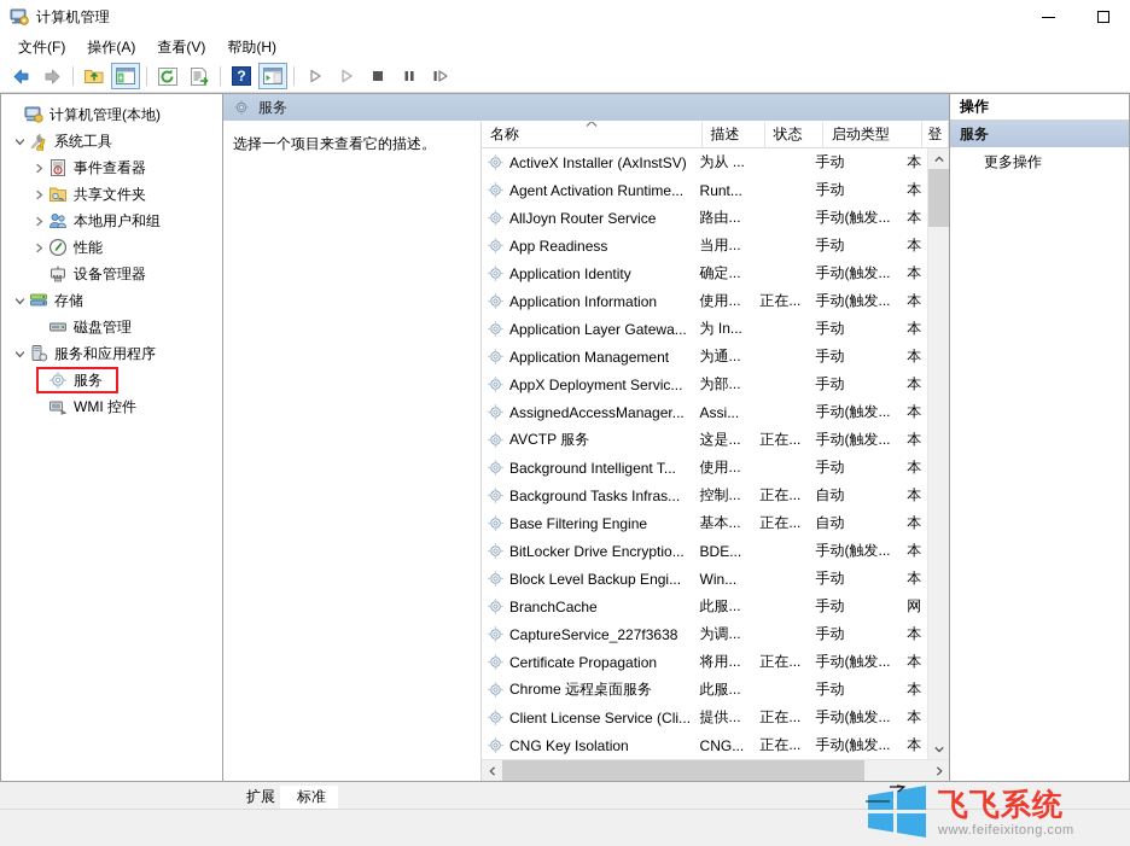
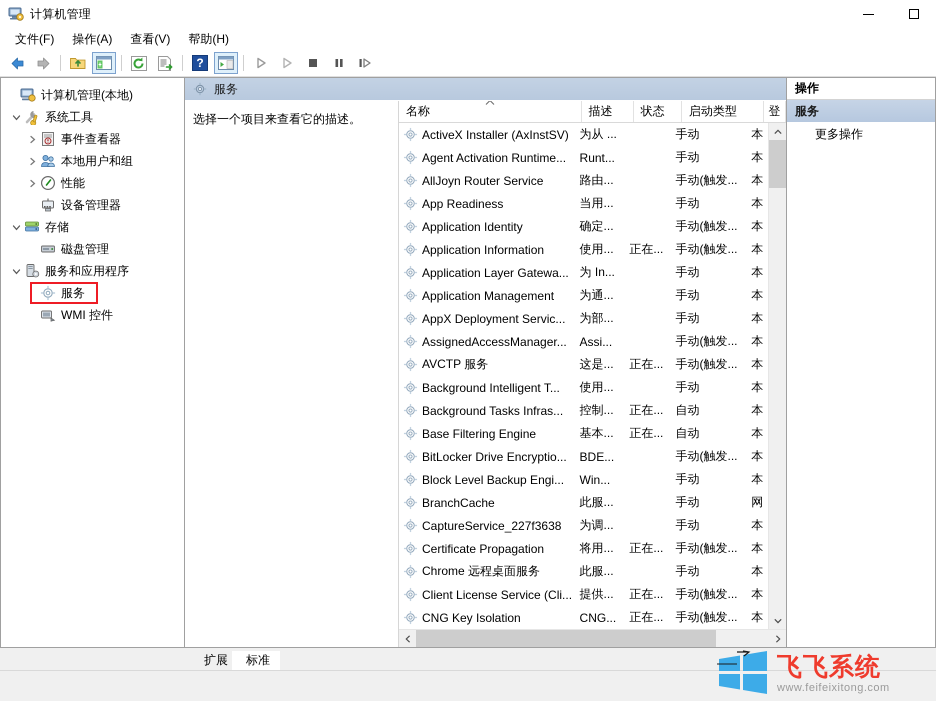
  计算机管理
  文件(F)
  操作(A)
  查看(V)
  帮助(H)
  ?
  计算机管理(本地)
  系统工具
  事件查看器
- 共享文件夹
  本地用户和组
  性能
  设备管理器
  存储
  磁盘管理
  服务和应用程序
  服务
  WMI 控件
  服务
  选择一个项目来查看它的描述。
  名称
  描述
  状态
  启动类型
  登
  ActiveX Installer (AxInstSV)
  为从 ...
  手动
  本
  Agent Activation Runtime...
  Runt...
  手动
  本
  AllJoyn Router Service
  路由...
  手动(触发...
  本
  App Readiness
  当用...
  手动
  本
  Application Identity
  确定...
  手动(触发...
  本
  Application Information
  使用...
  正在...
  手动(触发...
  本
  Application Layer Gatewa...
  为 In...
  手动
  本
  Application Management
  为通...
  手动
  本
  AppX Deployment Servic...
  为部...
  手动
  本
  AssignedAccessManager...
  Assi...
  手动(触发...
  本
  AVCTP 服务
  这是...
  正在...
  手动(触发...
  本
  Background Intelligent T...
  使用...
  手动
  本
  Background Tasks Infras...
  控制...
  正在...
  自动
  本
  Base Filtering Engine
  基本...
  正在...
  自动
  本
  BitLocker Drive Encryptio...
  BDE...
  手动(触发...
  本
  Block Level Backup Engi...
  Win...
  手动
  本
  BranchCache
  此服...
  手动
  网
  CaptureService_227f3638
  为调...
  手动
  本
  Certificate Propagation
  将用...
  正在...
  手动(触发...
  本
  Chrome 远程桌面服务
  此服...
  手动
  本
  Client License Service (Cli...
  提供...
  正在...
  手动(触发...
  本
  CNG Key Isolation
  CNG...
  正在...
  手动(触发...
  本
  操作
  服务
  更多操作
  扩展
  标准
  飞飞系统
  www.feifeixitong.com
